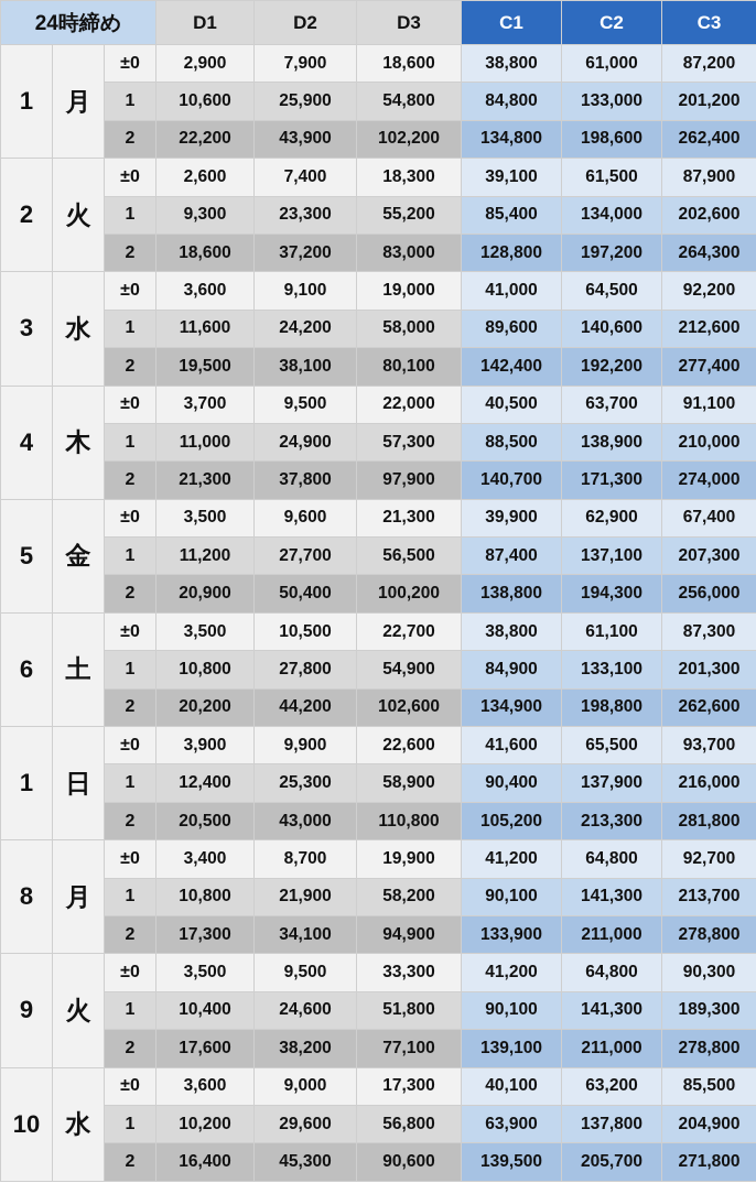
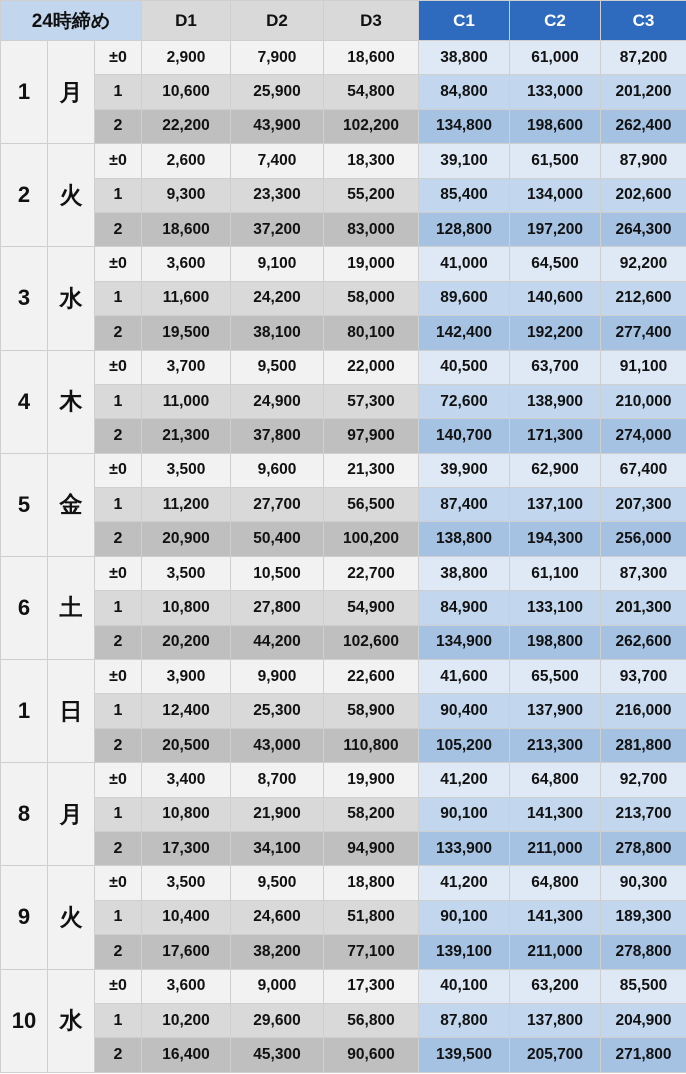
  24時締め	D1	D2	D3	C1	C2	C3
  1	月	±0	2,900	7,900	18,600	38,800	61,000	87,200
  1	10,600	25,900	54,800	84,800	133,000	201,200
  2	22,200	43,900	102,200	134,800	198,600	262,400
  2	火	±0	2,600	7,400	18,300	39,100	61,500	87,900
  1	9,300	23,300	55,200	85,400	134,000	202,600
  2	18,600	37,200	83,000	128,800	197,200	264,300
  3	水	±0	3,600	9,100	19,000	41,000	64,500	92,200
  1	11,600	24,200	58,000	89,600	140,600	212,600
  2	19,500	38,100	80,100	142,400	192,200	277,400
  4	木	±0	3,700	9,500	22,000	40,500	63,700	91,100
- 1	11,000	24,900	57,300	88,500	138,900	210,000
+ 1	11,000	24,900	57,300	72,600	138,900	210,000
  2	21,300	37,800	97,900	140,700	171,300	274,000
  5	金	±0	3,500	9,600	21,300	39,900	62,900	67,400
  1	11,200	27,700	56,500	87,400	137,100	207,300
  2	20,900	50,400	100,200	138,800	194,300	256,000
  6	土	±0	3,500	10,500	22,700	38,800	61,100	87,300
  1	10,800	27,800	54,900	84,900	133,100	201,300
  2	20,200	44,200	102,600	134,900	198,800	262,600
  1	日	±0	3,900	9,900	22,600	41,600	65,500	93,700
  1	12,400	25,300	58,900	90,400	137,900	216,000
  2	20,500	43,000	110,800	105,200	213,300	281,800
  8	月	±0	3,400	8,700	19,900	41,200	64,800	92,700
  1	10,800	21,900	58,200	90,100	141,300	213,700
  2	17,300	34,100	94,900	133,900	211,000	278,800
- 9	火	±0	3,500	9,500	33,300	41,200	64,800	90,300
+ 9	火	±0	3,500	9,500	18,800	41,200	64,800	90,300
  1	10,400	24,600	51,800	90,100	141,300	189,300
  2	17,600	38,200	77,100	139,100	211,000	278,800
  10	水	±0	3,600	9,000	17,300	40,100	63,200	85,500
- 1	10,200	29,600	56,800	63,900	137,800	204,900
+ 1	10,200	29,600	56,800	87,800	137,800	204,900
  2	16,400	45,300	90,600	139,500	205,700	271,800
